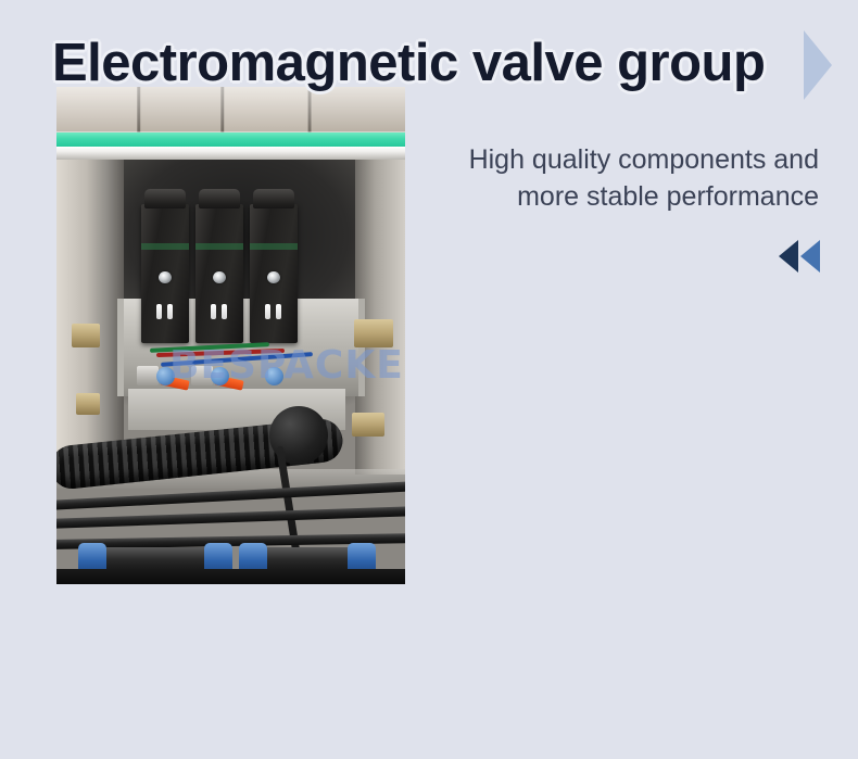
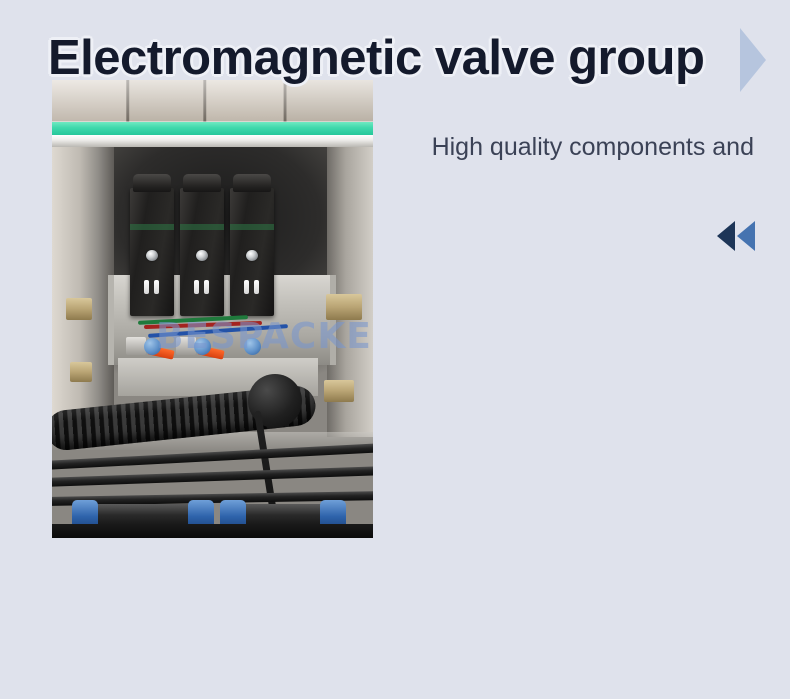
  BESPACKE
  Electromagnetic valve group
  High quality components and
- more stable performance
